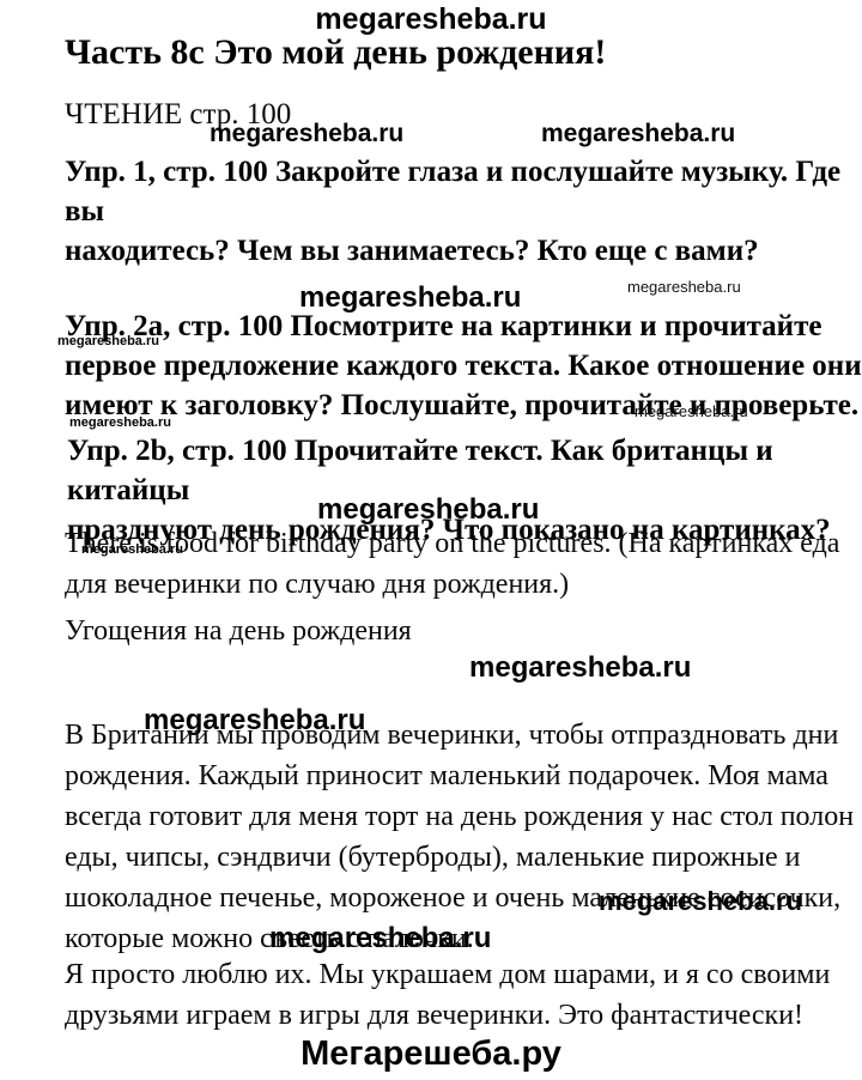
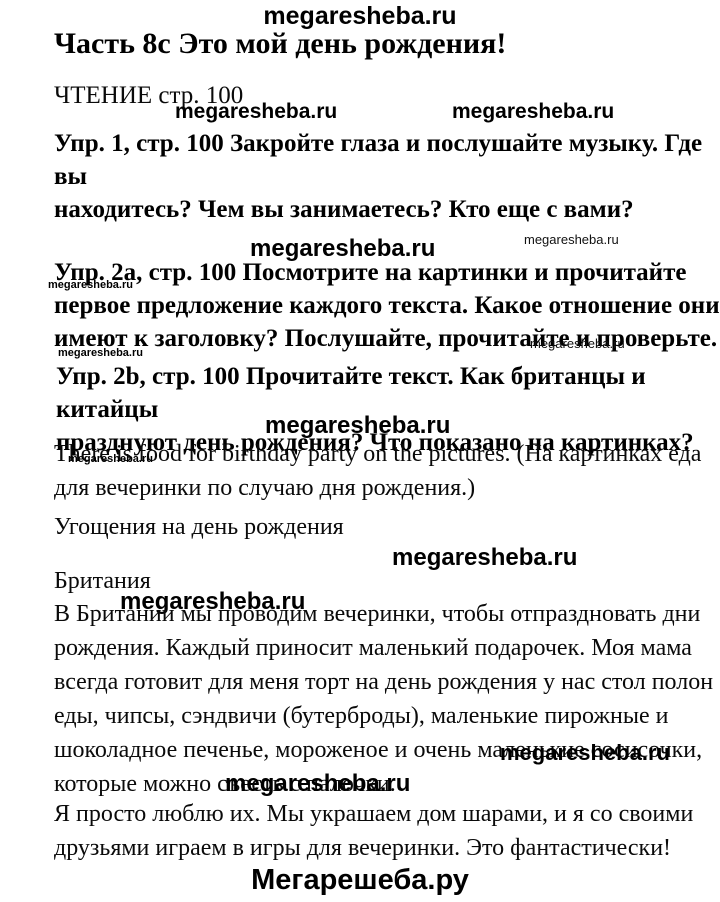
  megaresheba.ru
  Часть 8c Это мой день рождения!
  ЧТЕНИЕ стр. 100
  megaresheba.ru
  megaresheba.ru
  Упр. 1, стр. 100 Закройте глаза и послушайте музыку. Где вы
  находитесь? Чем вы занимаетесь? Кто еще с вами?
  megaresheba.ru
  megaresheba.ru
  Упр. 2а, стр. 100 Посмотрите на картинки и прочитайте
  первое предложение каждого текста. Какое отношение они
  имеют к заголовку? Послушайте, прочитайте и проверьте.
  megaresheba.ru
  megaresheba.ru
  megaresheba.ru
  Упр. 2b, стр. 100 Прочитайте текст. Как британцы и китайцы
  празднуют день рождения? Что показано на картинках?
  megaresheba.ru
  There is food for birthday party on the pictures. (На картинках еда
  для вечеринки по случаю дня рождения.)
  megaresheba.ru
  Угощения на день рождения
  megaresheba.ru
+ Британия
  megaresheba.ru
  В Британии мы проводим вечеринки, чтобы отпраздновать дни
  рождения. Каждый приносит маленький подарочек. Моя мама
  всегда готовит для меня торт на день рождения у нас стол полон
  еды, чипсы, сэндвичи (бутерброды), маленькие пирожные и
  шоколадное печенье, мороженое и очень маленькие сосисочки,
  которые можно съесть с палочки.
  megaresheba.ru
  megaresheba.ru
  Я просто люблю их. Мы украшаем дом шарами, и я со своими
  друзьями играем в игры для вечеринки. Это фантастически!
  Мегарешеба.ру
